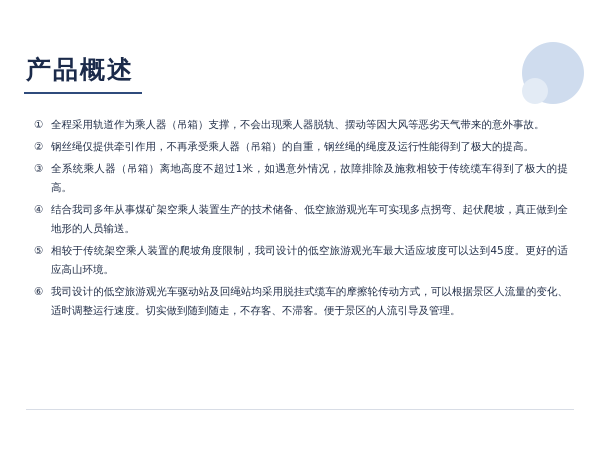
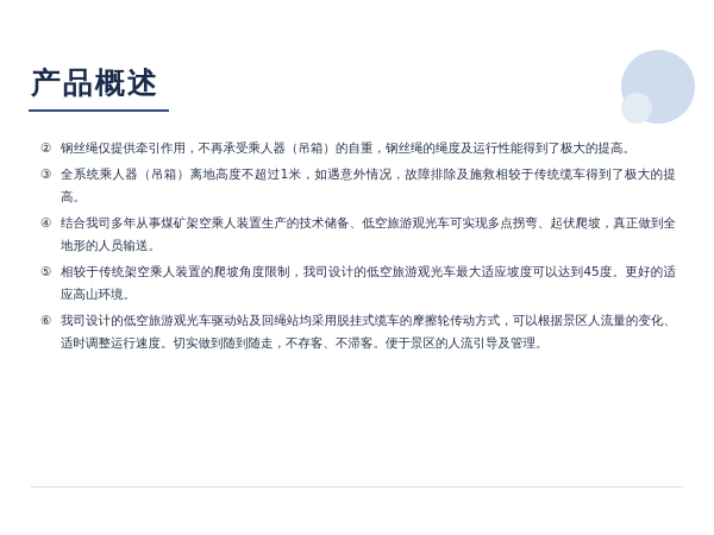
  产品概述
- ①
- 全程采用轨道作为乘人器（吊箱）支撑，不会出现乘人器脱轨、摆动等因大风等恶劣天气带来的意外事故。
  ②
  钢丝绳仅提供牵引作用，不再承受乘人器（吊箱）的自重，钢丝绳的绳度及运行性能得到了极大的提高。
  ③
  全系统乘人器（吊箱）离地高度不超过1米，如遇意外情况，故障排除及施救相较于传统缆车得到了极大的提高。
  ④
  结合我司多年从事煤矿架空乘人装置生产的技术储备、低空旅游观光车可实现多点拐弯、起伏爬坡，真正做到全地形的人员输送。
  ⑤
  相较于传统架空乘人装置的爬坡角度限制，我司设计的低空旅游观光车最大适应坡度可以达到45度。更好的适应高山环境。
  ⑥
  我司设计的低空旅游观光车驱动站及回绳站均采用脱挂式缆车的摩擦轮传动方式，可以根据景区人流量的变化、适时调整运行速度。切实做到随到随走，不存客、不滞客。便于景区的人流引导及管理。
